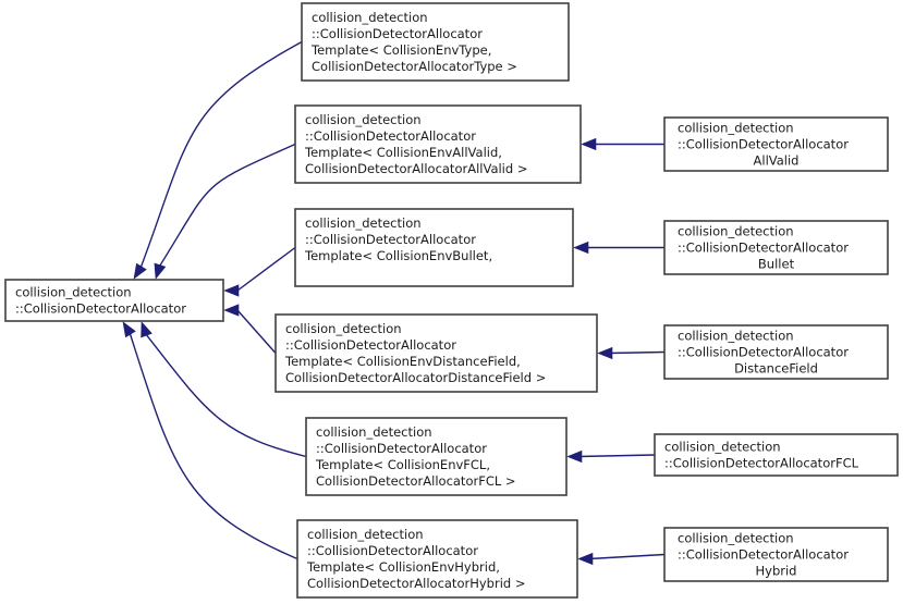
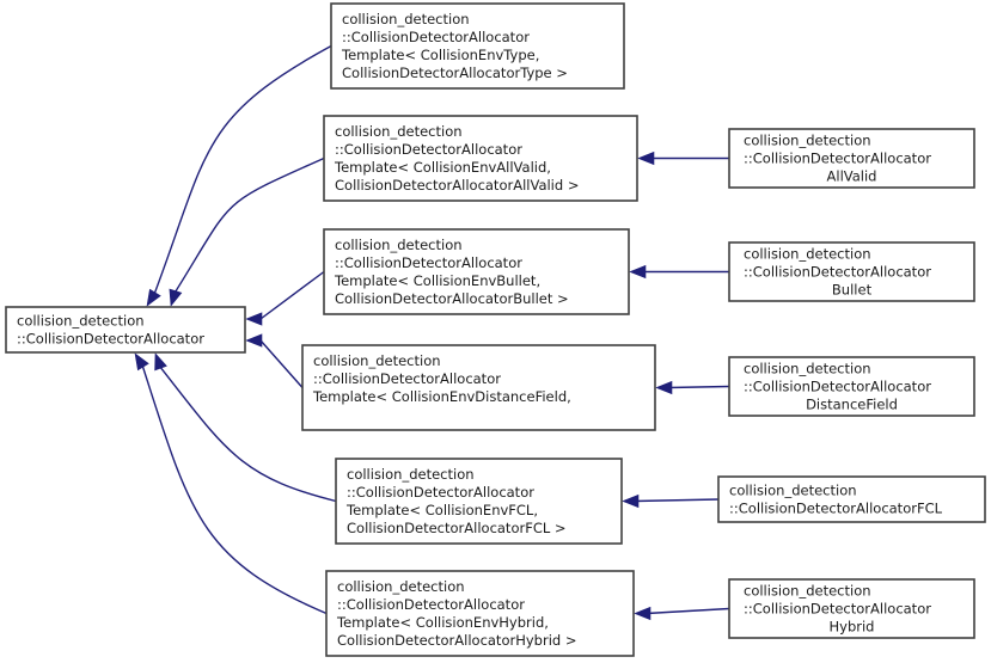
  collision_detection
  ::CollisionDetectorAllocator
  collision_detection
  ::CollisionDetectorAllocator
  Template< CollisionEnvType,
  CollisionDetectorAllocatorType >
  collision_detection
  ::CollisionDetectorAllocator
  Template< CollisionEnvAllValid,
  CollisionDetectorAllocatorAllValid >
  collision_detection
  ::CollisionDetectorAllocator
  Template< CollisionEnvBullet,
+ CollisionDetectorAllocatorBullet >
  collision_detection
  ::CollisionDetectorAllocator
  Template< CollisionEnvDistanceField,
- CollisionDetectorAllocatorDistanceField >
  collision_detection
  ::CollisionDetectorAllocator
  Template< CollisionEnvFCL,
  CollisionDetectorAllocatorFCL >
  collision_detection
  ::CollisionDetectorAllocator
  Template< CollisionEnvHybrid,
  CollisionDetectorAllocatorHybrid >
  collision_detection
  ::CollisionDetectorAllocator
  AllValid
  collision_detection
  ::CollisionDetectorAllocator
  Bullet
  collision_detection
  ::CollisionDetectorAllocator
  DistanceField
  collision_detection
  ::CollisionDetectorAllocatorFCL
  collision_detection
  ::CollisionDetectorAllocator
  Hybrid
